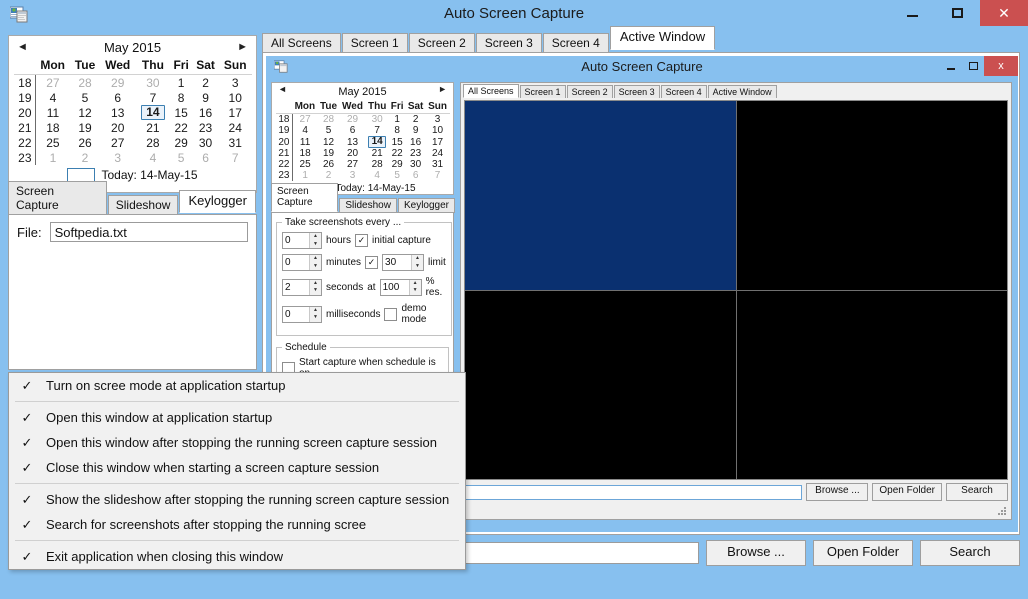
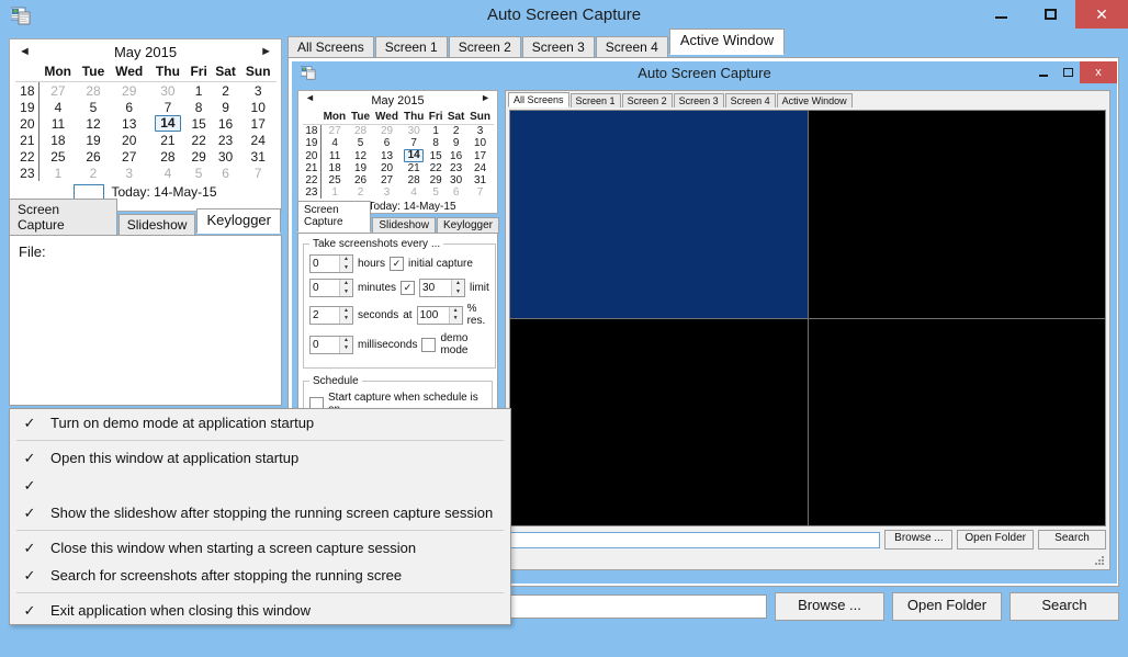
  Auto Screen Capture
  ✕
  ◄
  May 2015
  ►
  	Mon	Tue	Wed	Thu	Fri	Sat	Sun
  18	27	28	29	30	1	2	3
  19	4	5	6	7	8	9	10
  20	11	12	13	14	15	16	17
  21	18	19	20	21	22	23	24
  22	25	26	27	28	29	30	31
  23	1	2	3	4	5	6	7
  Today: 14-May-15
  Screen Capture
  Slideshow
  Keylogger
  File:
- Softpedia.txt
  All Screens
  Screen 1
  Screen 2
  Screen 3
  Screen 4
  Active Window
  Auto Screen Capture
  x
  ◄
  May 2015
  ►
  	Mon	Tue	Wed	Thu	Fri	Sat	Sun
  18	27	28	29	30	1	2	3
  19	4	5	6	7	8	9	10
  20	11	12	13	14	15	16	17
  21	18	19	20	21	22	23	24
  22	25	26	27	28	29	30	31
  23	1	2	3	4	5	6	7
  oday: 14-May-15
  Screen Capture
  Slideshow
  Keylogger
  Take screenshots every ...
  0
  hours
  ✓
  initial capture
  0
  minutes
  ✓
  30
  limit
  2
  seconds
  at
  100
  % res.
  0
  milliseconds
  demo mode
  Schedule
  Start capture when schedule is
  All Screens
  Screen 1
  Screen 2
  Screen 3
  Screen 4
  Active Window
  Browse ...
  Open Folder
  Search
  Browse ...
  Open Folder
  Search
  ✓
- Turn on scree mode at application startup
+ Turn on demo mode at application startup
  ✓
  Open this window at application startup
  ✓
- Open this window after stopping the running screen capture session
  ✓
- Close this window when starting a screen capture session
+ Show the slideshow after stopping the running screen capture session
  ✓
- Show the slideshow after stopping the running screen capture session
+ Close this window when starting a screen capture session
  ✓
  Search for screenshots after stopping the running scree
  ✓
  Exit application when closing this window
